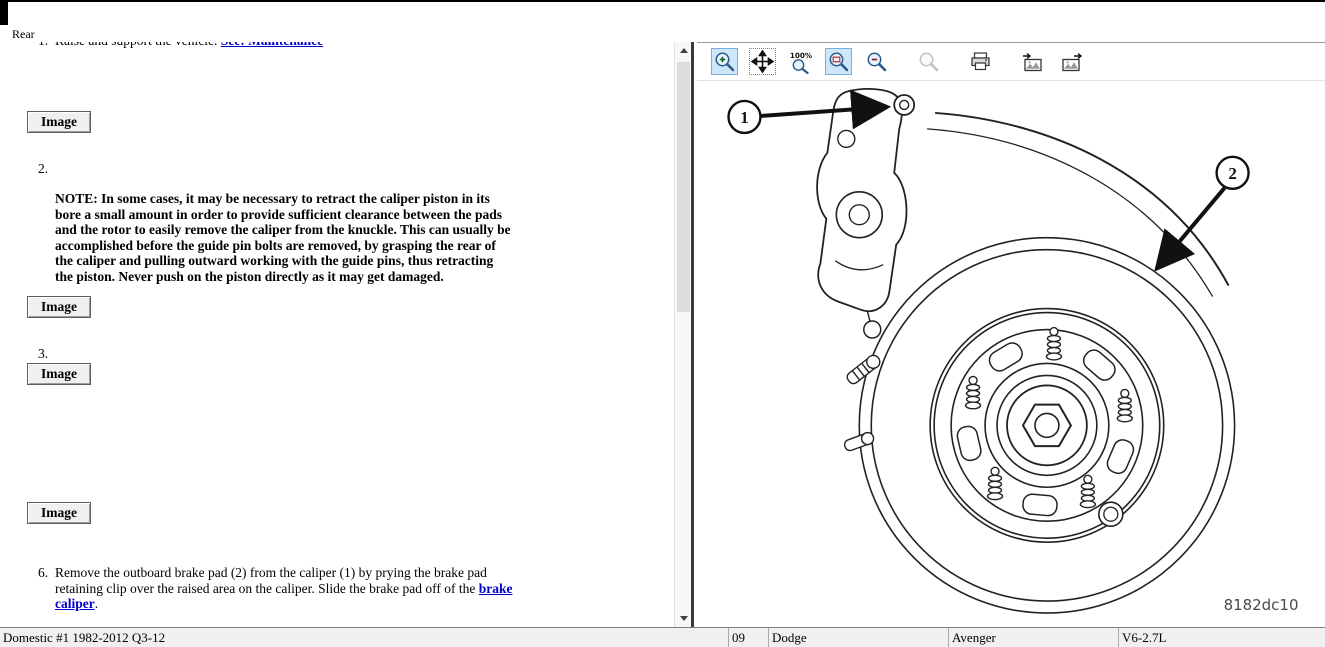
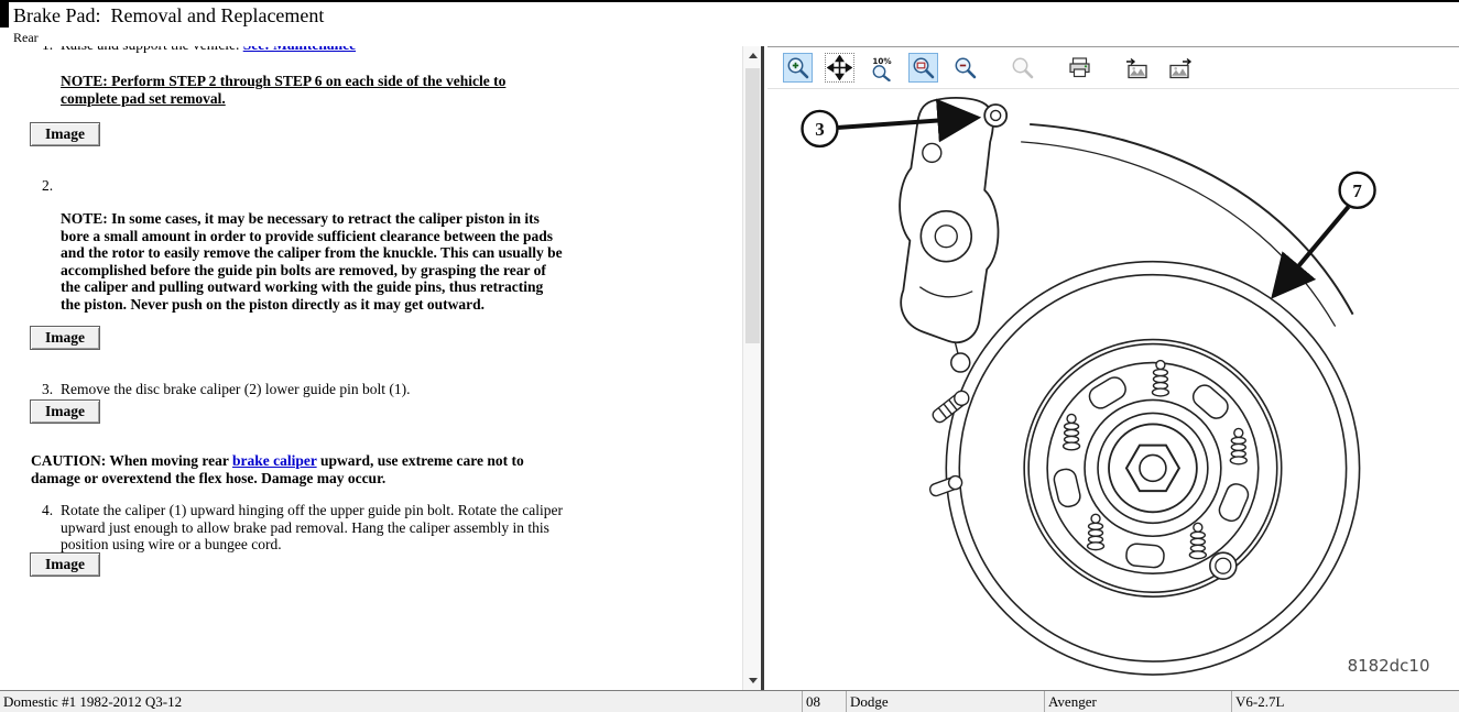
+ Brake Pad: Removal and Replacement
  Rear
+ NOTE: Perform STEP 2 through STEP 6 on each side of the vehicle to complete pad set removal.
  Image
  2.
- NOTE: In some cases, it may be necessary to retract the caliper piston in its bore a small amount in order to provide sufficient clearance between the pads and the rotor to easily remove the caliper from the knuckle. This can usually be accomplished before the guide pin bolts are removed, by grasping the rear of the caliper and pulling outward working with the guide pins, thus retracting the piston. Never push on the piston directly as it may get damaged.
+ NOTE: In some cases, it may be necessary to retract the caliper piston in its bore a small amount in order to provide sufficient clearance between the pads and the rotor to easily remove the caliper from the knuckle. This can usually be accomplished before the guide pin bolts are removed, by grasping the rear of the caliper and pulling outward working with the guide pins, thus retracting the piston. Never push on the piston directly as it may get outward.
  Image
  3.
+ Remove the disc brake caliper (2) lower guide pin bolt (1).
  Image
+ CAUTION: When moving rear brake caliper upward, use extreme care not to damage or overextend the flex hose. Damage may occur.
+ 4.
+ Rotate the caliper (1) upward hinging off the upper guide pin bolt. Rotate the caliper upward just enough to allow brake pad removal. Hang the caliper assembly in this position using wire or a bungee cord.
  Image
- 6.
- Remove the outboard brake pad (2) from the caliper (1) by prying the brake pad retaining clip over the raised area on the caliper. Slide the brake pad off of the brake caliper.
- 100%
+ 10%
- 1
+ 3
- 2
+ 7
  8182dc10
  Domestic #1 1982-2012 Q3-12
- 09
+ 08
  Dodge
  Avenger
  V6-2.7L
